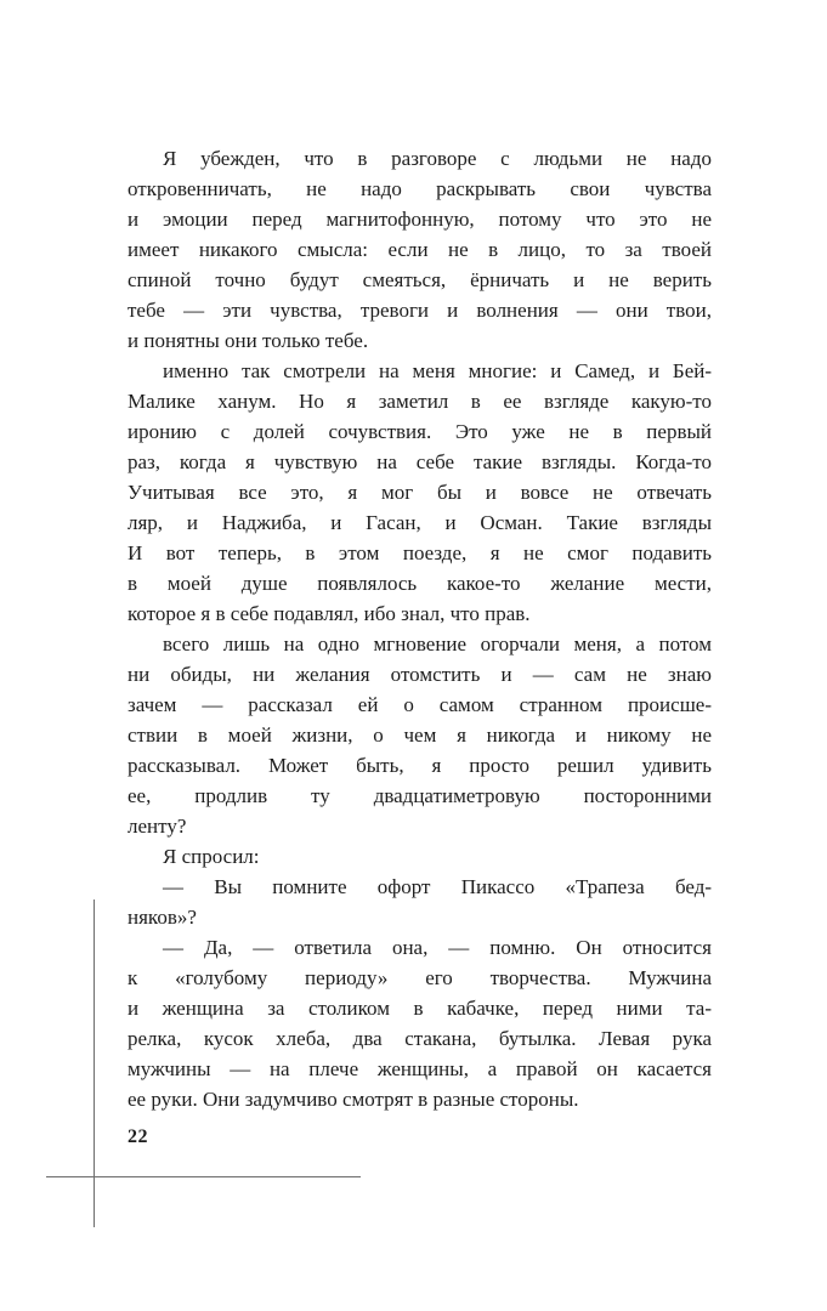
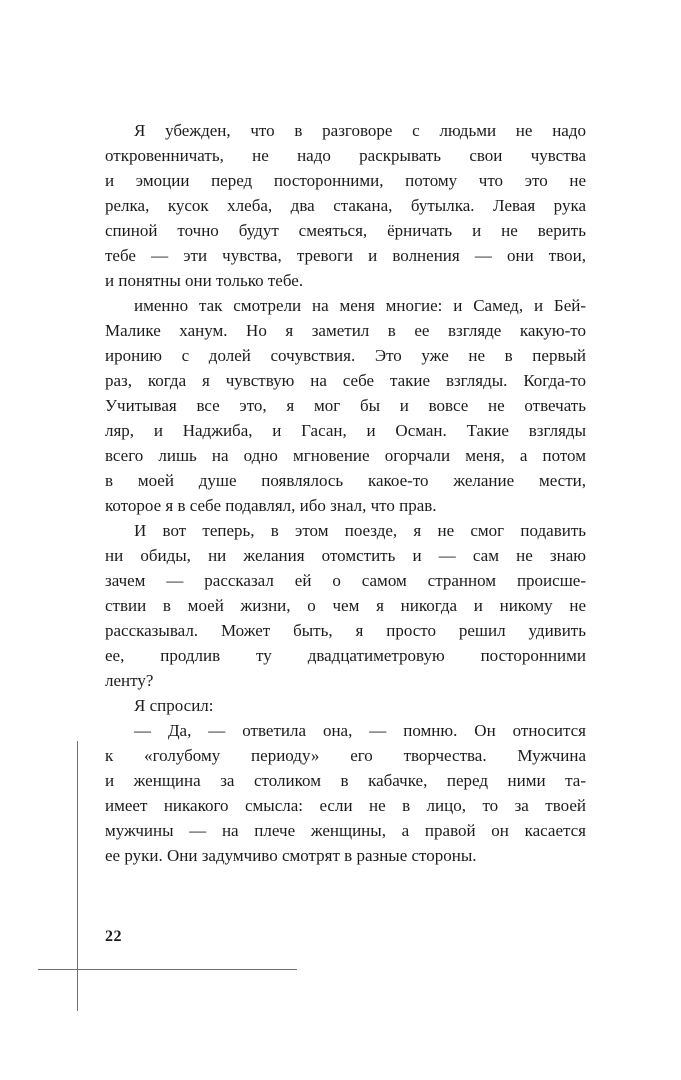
  Я убежден, что в разговоре с людьми не надо
  откровенничать, не надо раскрывать свои чувства
- и эмоции перед магнитофонную, потому что это не
+ и эмоции перед посторонними, потому что это не
- имеет никакого смысла: если не в лицо, то за твоей
+ релка, кусок хлеба, два стакана, бутылка. Левая рука
  спиной точно будут смеяться, ёрничать и не верить
  тебе — эти чувства, тревоги и волнения — они твои,
  и понятны они только тебе.
  именно так смотрели на меня многие: и Самед, и Бей-
  Малике ханум. Но я заметил в ее взгляде какую-то
  иронию с долей сочувствия. Это уже не в первый
  раз, когда я чувствую на себе такие взгляды. Когда-то
  Учитывая все это, я мог бы и вовсе не отвечать
  ляр, и Наджиба, и Гасан, и Осман. Такие взгляды
- И вот теперь, в этом поезде, я не смог подавить
+ всего лишь на одно мгновение огорчали меня, а потом
  в моей душе появлялось какое-то желание мести,
  которое я в себе подавлял, ибо знал, что прав.
- всего лишь на одно мгновение огорчали меня, а потом
+ И вот теперь, в этом поезде, я не смог подавить
  ни обиды, ни желания отомстить и — сам не знаю
  зачем — рассказал ей о самом странном происше-
  ствии в моей жизни, о чем я никогда и никому не
  рассказывал. Может быть, я просто решил удивить
  ее, продлив ту двадцатиметровую посторонними
  ленту?
  Я спросил:
- — Вы помните офорт Пикассо «Трапеза бед-
- няков»?
  — Да, — ответила она, — помню. Он относится
  к «голубому периоду» его творчества. Мужчина
  и женщина за столиком в кабачке, перед ними та-
- релка, кусок хлеба, два стакана, бутылка. Левая рука
+ имеет никакого смысла: если не в лицо, то за твоей
  мужчины — на плече женщины, а правой он касается
  ее руки. Они задумчиво смотрят в разные стороны.
  22
